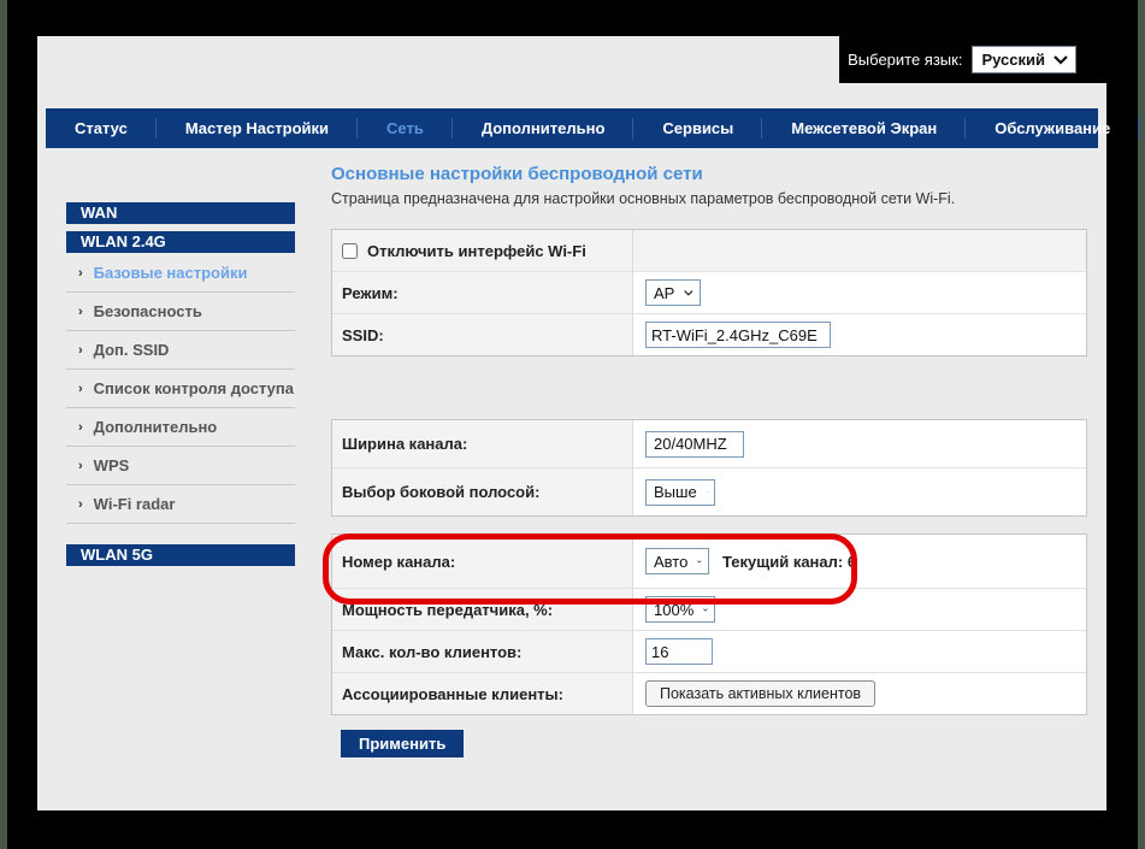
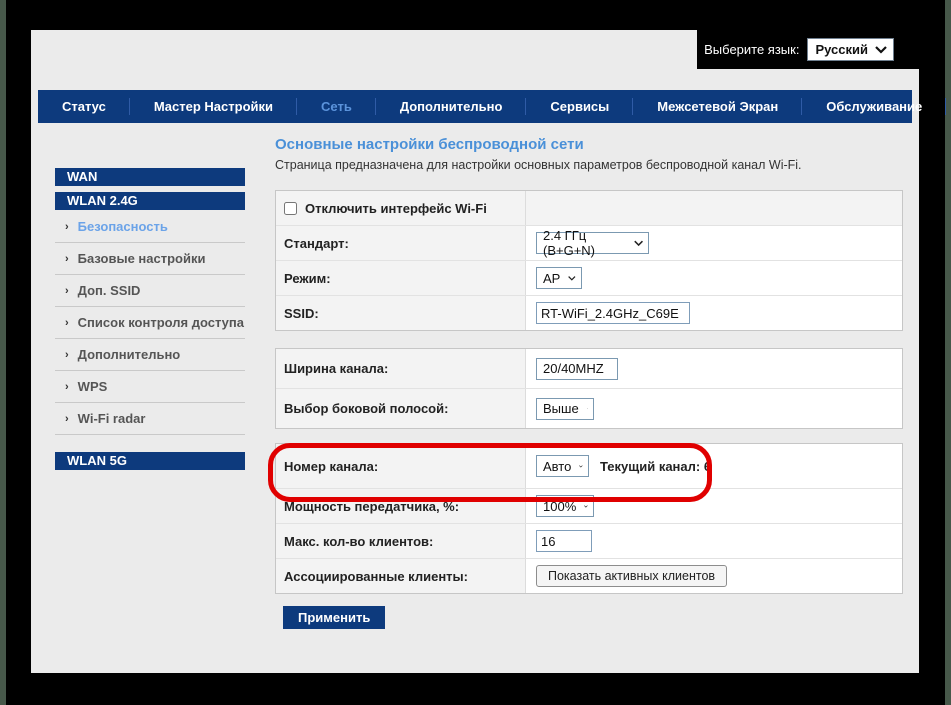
  Выберите язык:
  Русский
  Статус
  Мастер Настройки
  Сеть
  Дополнительно
  Сервисы
  Межсетевой Экран
  Обслуживание
  WAN
  WLAN 2.4G
  ›
- Базовые настройки
+ Безопасность
  ›
- Безопасность
+ Базовые настройки
  ›
  Доп. SSID
  ›
  Список контроля доступа
  ›
  Дополнительно
  ›
  WPS
  ›
  Wi-Fi radar
  WLAN 5G
  Основные настройки беспроводной сети
- Страница предназначена для настройки основных параметров беспроводной сети Wi-Fi.
+ Страница предназначена для настройки основных параметров беспроводной канал Wi-Fi.
  Отключить интерфейс Wi-Fi
+ Стандарт:
+ 2.4 ГГц (B+G+N)
  Режим:
  AP
  SSID:
  RT-WiFi_2.4GHz_C69E
  Ширина канала:
  20/40MHZ
  Выбор боковой полосой:
  Выше
  Номер канала:
  Авто
  Текущий канал: 6
  Мощность передатчика, %:
  100%
  Макс. кол-во клиентов:
  16
  Ассоциированные клиенты:
  Показать активных клиентов
  Применить
